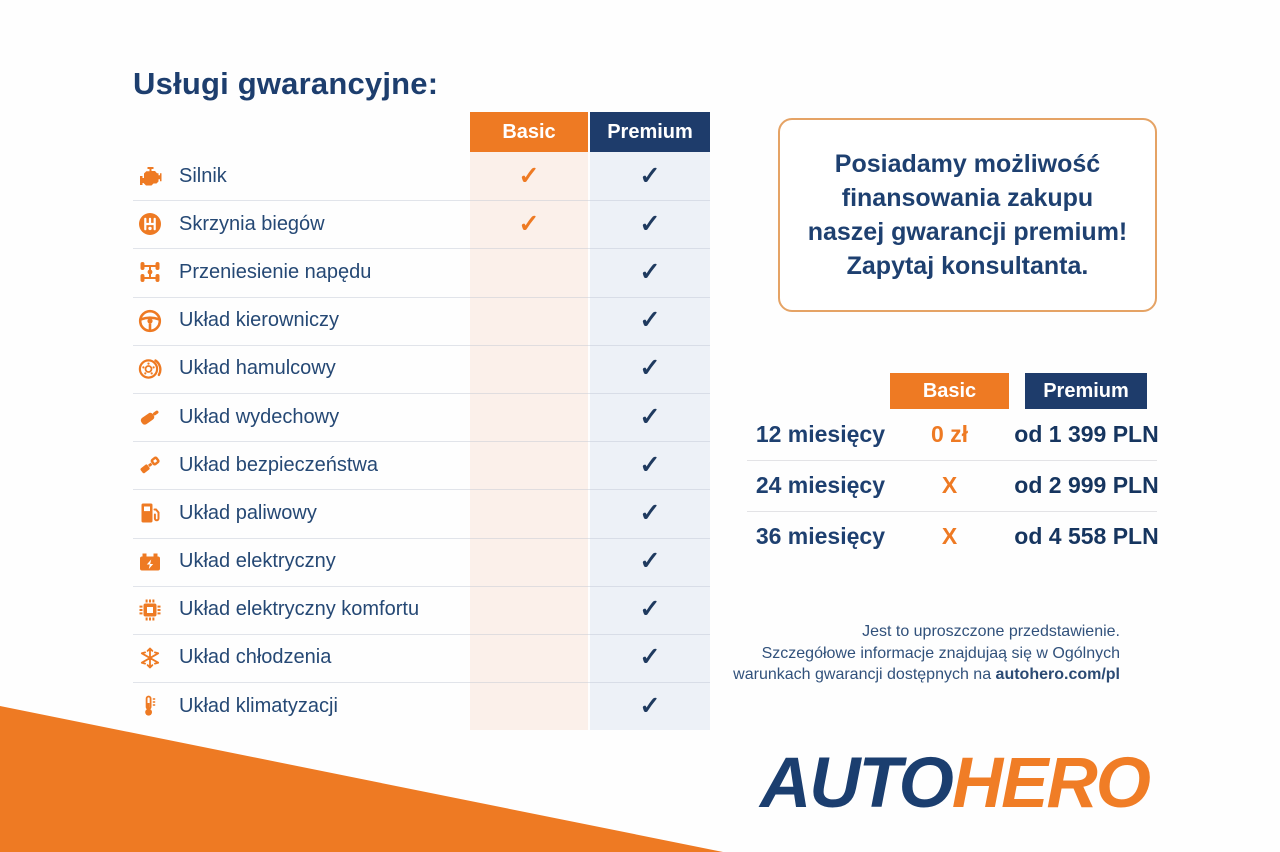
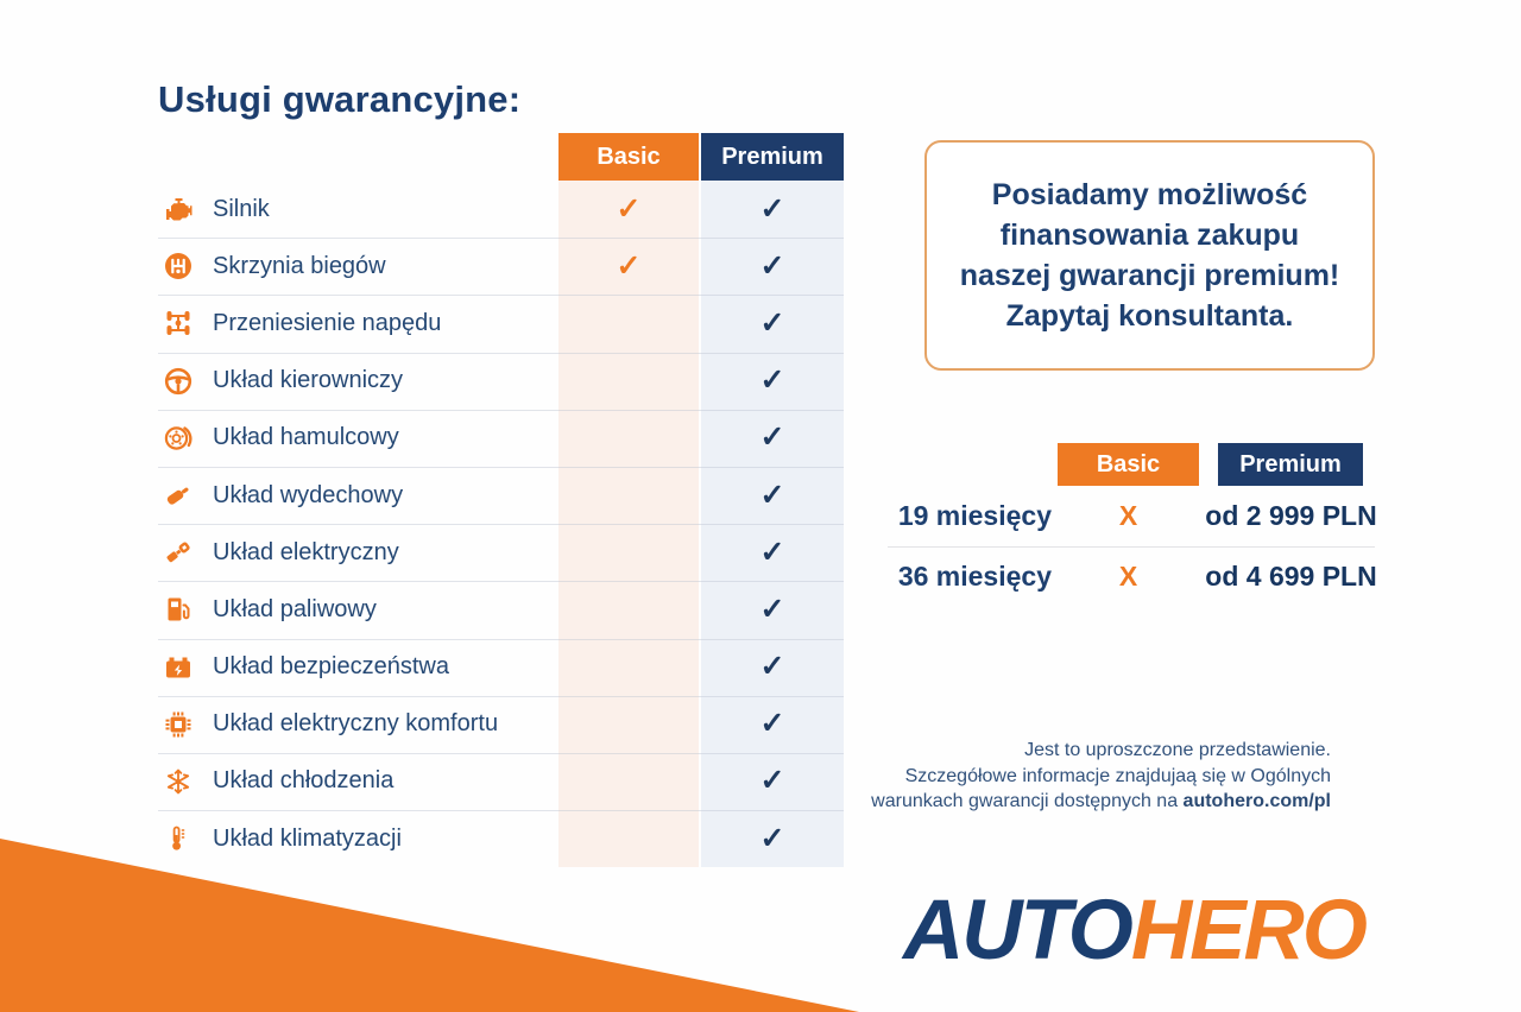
  Usługi gwarancyjne:
  Basic
  Premium
  Silnik
  ✓
  ✓
  Skrzynia biegów
  ✓
  ✓
  Przeniesienie napędu
  ✓
  Układ kierowniczy
  ✓
  Układ hamulcowy
  ✓
  Układ wydechowy
  ✓
- Układ bezpieczeństwa
+ Układ elektryczny
  ✓
  Układ paliwowy
  ✓
- Układ elektryczny
+ Układ bezpieczeństwa
  ✓
  Układ elektryczny komfortu
  ✓
  Układ chłodzenia
  ✓
  Układ klimatyzacji
  ✓
  Posiadamy możliwość
  finansowania zakupu
  naszej gwarancji premium!
  Zapytaj konsultanta.
  Basic
  Premium
- 12 miesięcy
- 0 zł
- od 1 399 PLN
- 24 miesięcy
+ 19 miesięcy
  X
  od 2 999 PLN
  36 miesięcy
  X
- od 4 558 PLN
+ od 4 699 PLN
  Jest to uproszczone przedstawienie.
  Szczegółowe informacje znajdujaą się w Ogólnych
  warunkach gwarancji dostępnych na autohero.com/pl
  AUTOHERO
